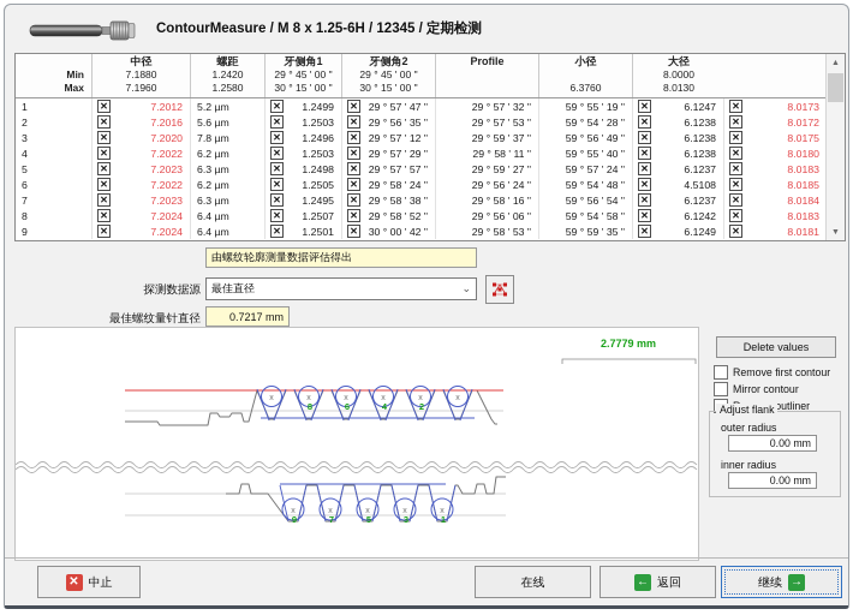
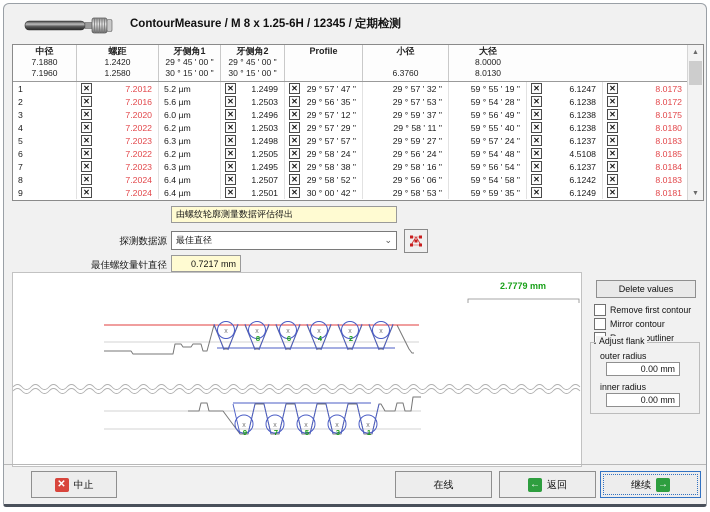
  ContourMeasure / M 8 x 1.25-6H / 12345 / 定期检测
- Min
- Max
  中径
  7.1880
  7.1960
  螺距
  1.2420
  1.2580
  牙侧角1
  29 ° 45 ' 00 "
  30 ° 15 ' 00 "
  牙侧角2
  29 ° 45 ' 00 "
  30 ° 15 ' 00 "
  Profile
  小径
  6.3760
  大径
  8.0000
  8.0130
  1
  ✕
  7.2012
  5.2 µm
  ✕
  1.2499
  ✕
  29 ° 57 ' 47 "
  29 ° 57 ' 32 "
  59 ° 55 ' 19 "
  ✕
  6.1247
  ✕
  8.0173
  2
  ✕
  7.2016
  5.6 µm
  ✕
  1.2503
  ✕
  29 ° 56 ' 35 "
  29 ° 57 ' 53 "
  59 ° 54 ' 28 "
  ✕
  6.1238
  ✕
  8.0172
  3
  ✕
  7.2020
- 7.8 µm
+ 6.0 µm
  ✕
  1.2496
  ✕
  29 ° 57 ' 12 "
  29 ° 59 ' 37 "
  59 ° 56 ' 49 "
  ✕
  6.1238
  ✕
  8.0175
  4
  ✕
  7.2022
  6.2 µm
  ✕
  1.2503
  ✕
  29 ° 57 ' 29 "
  29 ° 58 ' 11 "
  59 ° 55 ' 40 "
  ✕
  6.1238
  ✕
  8.0180
  5
  ✕
  7.2023
  6.3 µm
  ✕
  1.2498
  ✕
  29 ° 57 ' 57 "
  29 ° 59 ' 27 "
  59 ° 57 ' 24 "
  ✕
  6.1237
  ✕
  8.0183
  6
  ✕
  7.2022
  6.2 µm
  ✕
  1.2505
  ✕
  29 ° 58 ' 24 "
  29 ° 56 ' 24 "
  59 ° 54 ' 48 "
  ✕
  4.5108
  ✕
  8.0185
  7
  ✕
  7.2023
  6.3 µm
  ✕
  1.2495
  ✕
  29 ° 58 ' 38 "
  29 ° 58 ' 16 "
  59 ° 56 ' 54 "
  ✕
  6.1237
  ✕
  8.0184
  8
  ✕
  7.2024
  6.4 µm
  ✕
  1.2507
  ✕
  29 ° 58 ' 52 "
  29 ° 56 ' 06 "
  59 ° 54 ' 58 "
  ✕
  6.1242
  ✕
  8.0183
  9
  ✕
  7.2024
  6.4 µm
  ✕
  1.2501
  ✕
  30 ° 00 ' 42 "
  29 ° 58 ' 53 "
  59 ° 59 ' 35 "
  ✕
  6.1249
  ✕
  8.0181
  由螺纹轮廓测量数据评估得出
  探测数据源
  最佳直径
  ⌄
  最佳螺纹量针直径
  0.7217 mm
  2.7779 mm
  8
  6
  4
  2
  9
  7
  5
  3
  1
  Delete values
  Remove first contour
  Mirror contour
  Adjust flank
  outer radius
  0.00 mm
  inner radius
  0.00 mm
  ✕
  中止
  在线
  ←
  返回
  继续
  →
